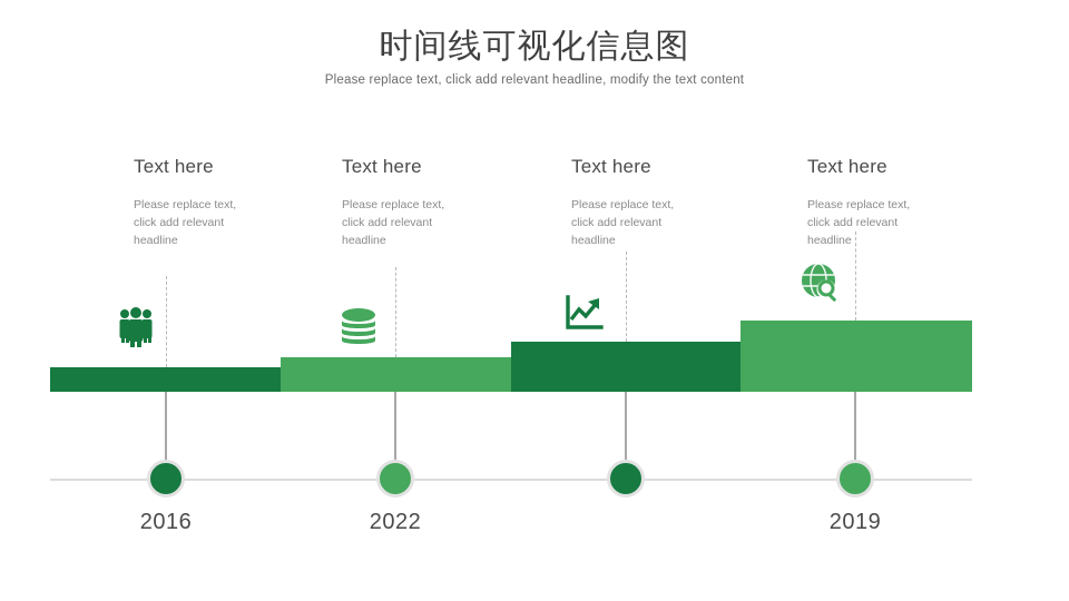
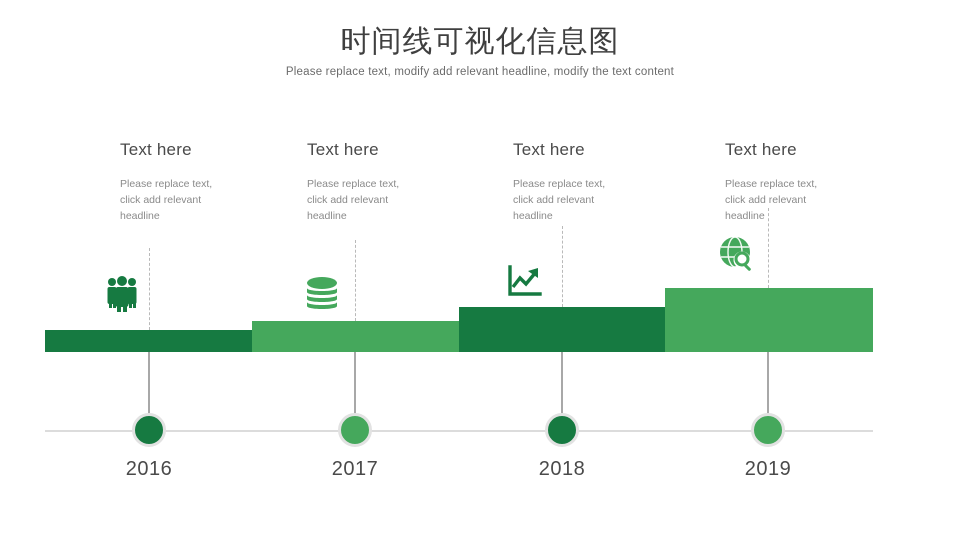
  时间线可视化信息图
- Please replace text, click add relevant headline, modify the text content
+ Please replace text, modify add relevant headline, modify the text content
  Text here
  Please replace text, click add relevant headline
  Text here
  Please replace text, click add relevant headline
  Text here
  Please replace text, click add relevant headline
  Text here
  Please replace text, click add relevant headline
  2016
- 2022
+ 2017
+ 2018
  2019
